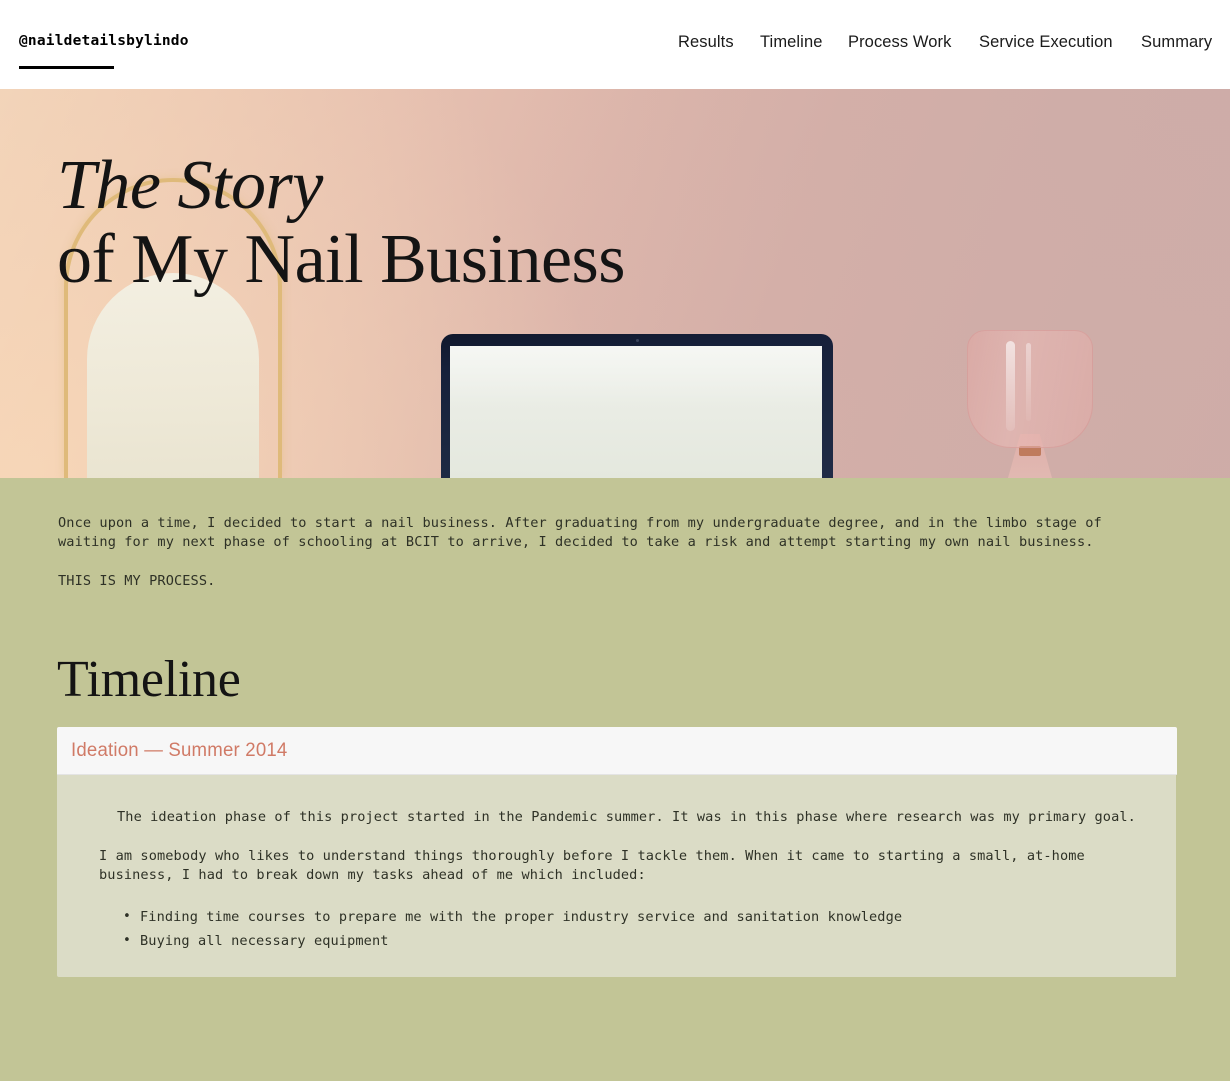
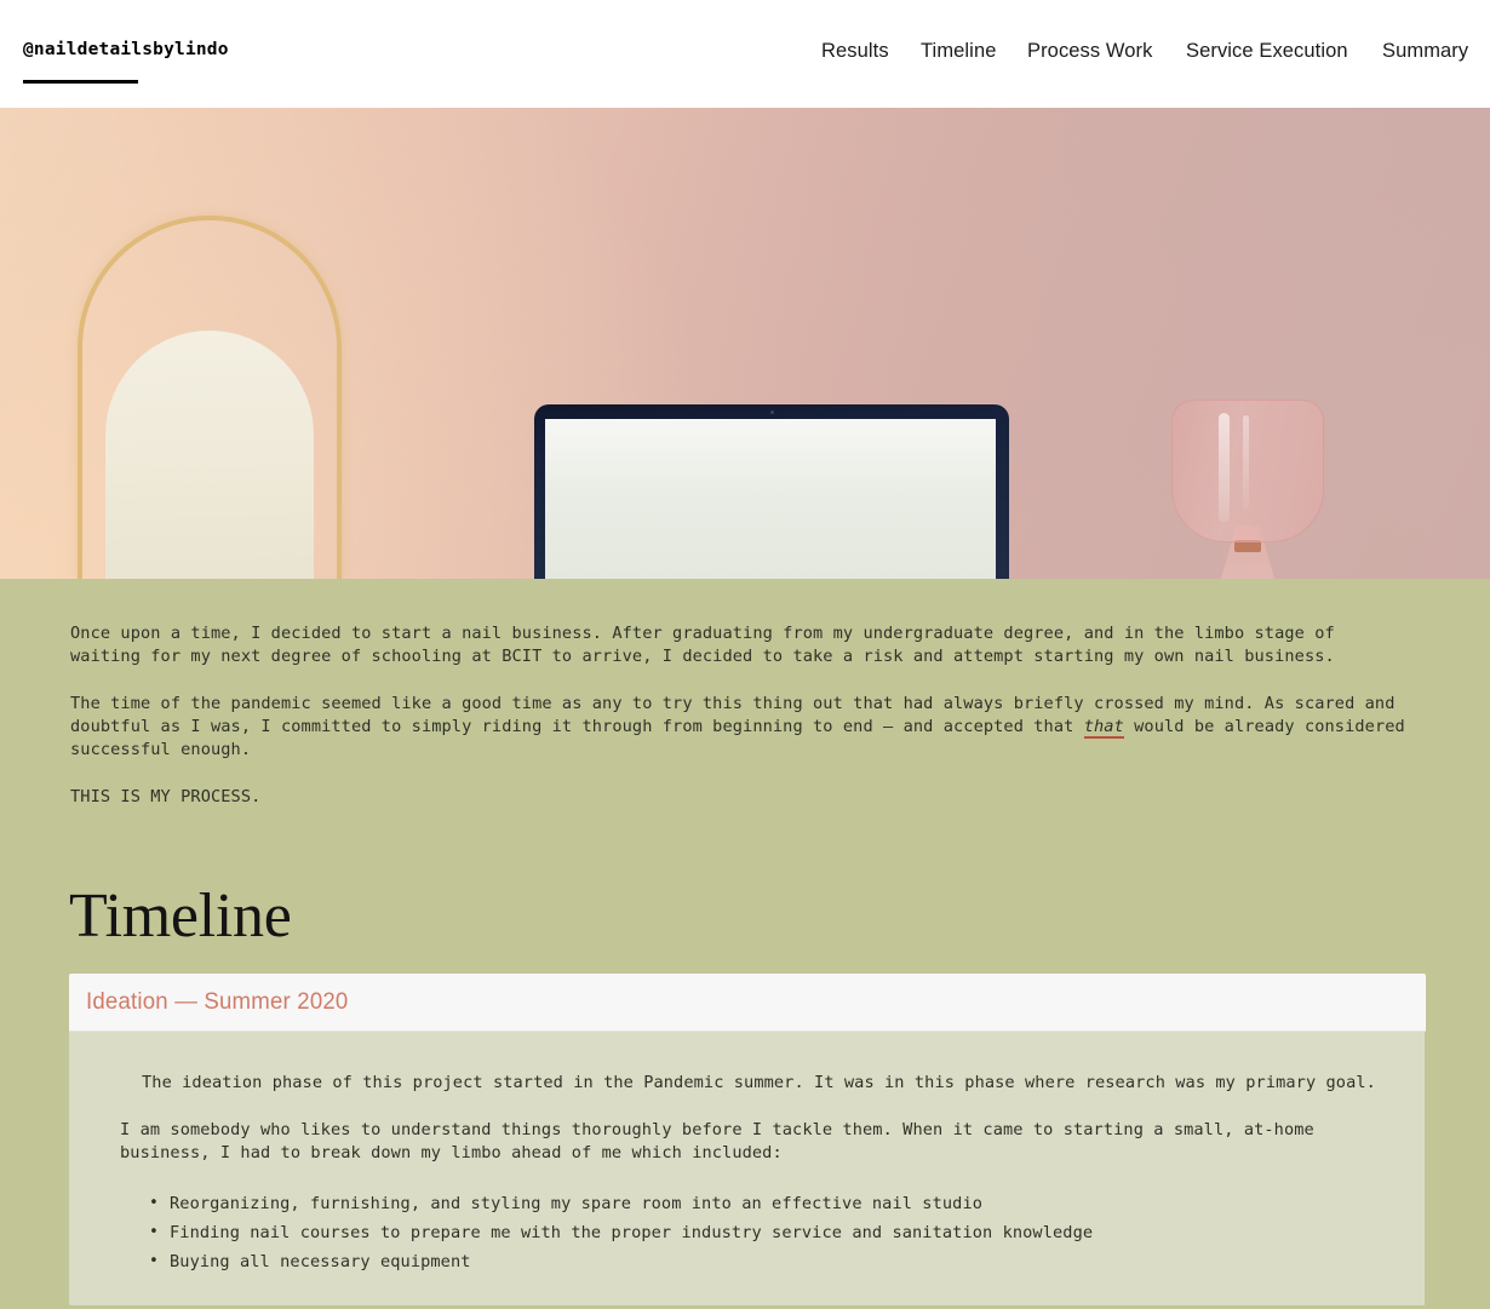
  @naildetailsbylindo
  Results
  Timeline
  Process Work
  Service Execution
  Summary
- The Story
- of My Nail Business
- Once upon a time, I decided to start a nail business. After graduating from my undergraduate degree, and in the limbo stage of waiting for my next phase of schooling at BCIT to arrive, I decided to take a risk and attempt starting my own nail business.
+ Once upon a time, I decided to start a nail business. After graduating from my undergraduate degree, and in the limbo stage of waiting for my next degree of schooling at BCIT to arrive, I decided to take a risk and attempt starting my own nail business.
+ The time of the pandemic seemed like a good time as any to try this thing out that had always briefly crossed my mind. As scared and doubtful as I was, I committed to simply riding it through from beginning to end — and accepted that that would be already considered successful enough.
  THIS IS MY PROCESS.
  Timeline
- Ideation — Summer 2014
+ Ideation — Summer 2020
  The ideation phase of this project started in the Pandemic summer. It was in this phase where research was my primary goal.
- I am somebody who likes to understand things thoroughly before I tackle them. When it came to starting a small, at-home business, I had to break down my tasks ahead of me which included:
+ I am somebody who likes to understand things thoroughly before I tackle them. When it came to starting a small, at-home business, I had to break down my limbo ahead of me which included:
+ Reorganizing, furnishing, and styling my spare room into an effective nail studio
- Finding time courses to prepare me with the proper industry service and sanitation knowledge
+ Finding nail courses to prepare me with the proper industry service and sanitation knowledge
  Buying all necessary equipment
